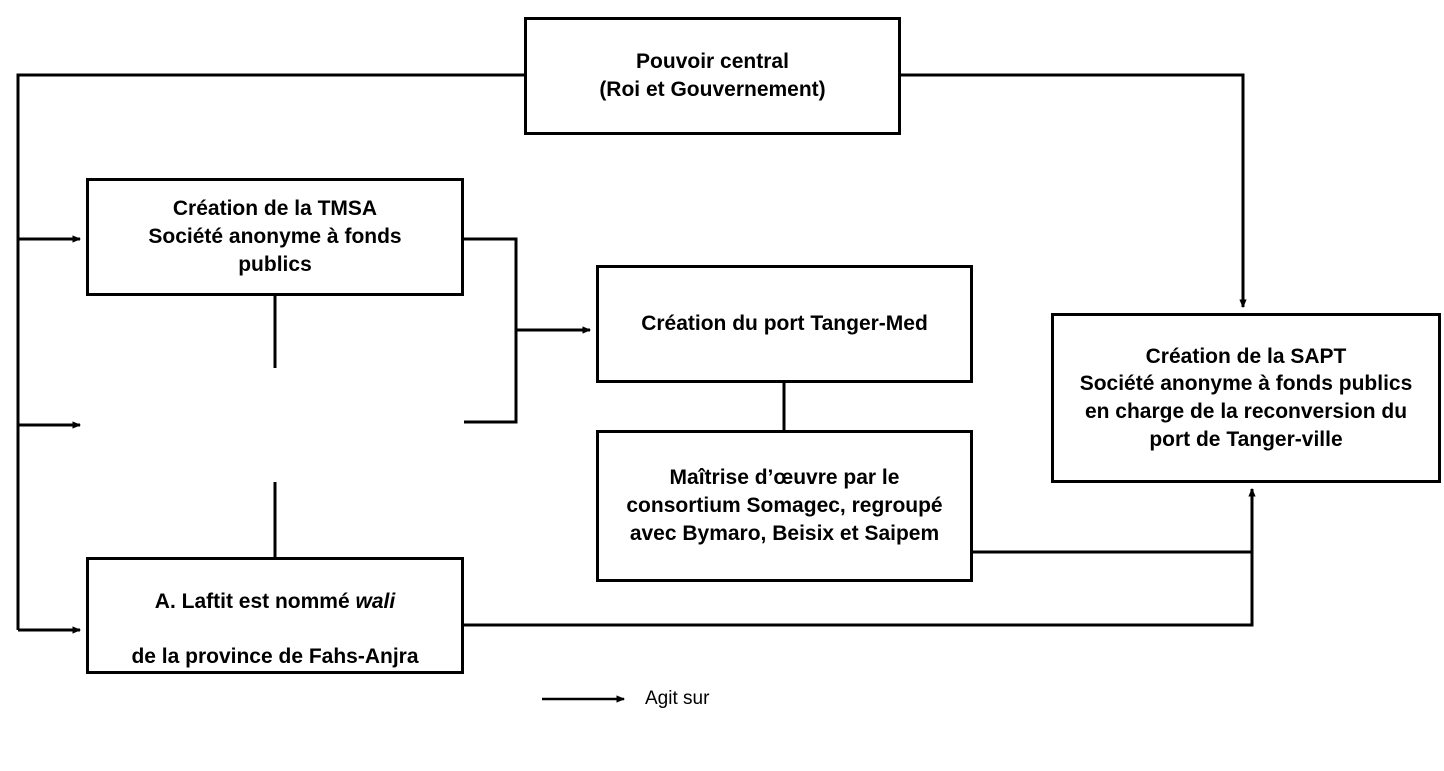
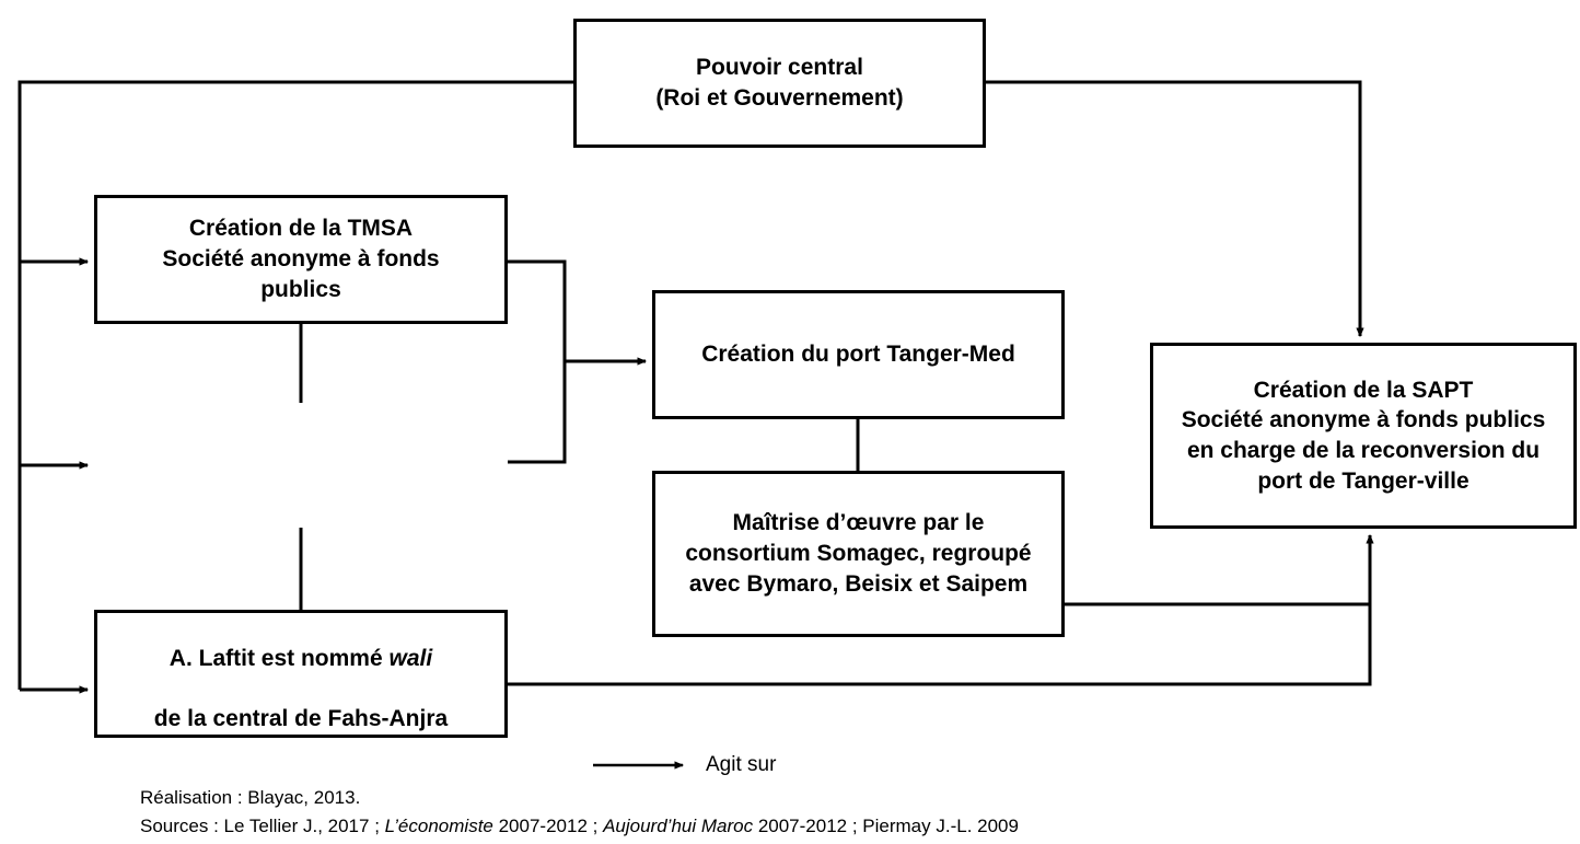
  Pouvoir central
  (Roi et Gouvernement)
  Création de la TMSA
  Société anonyme à fonds
  publics
  A. Laftit est nommé wali
- de la province de Fahs-Anjra
+ de la central de Fahs-Anjra
  Création du port Tanger-Med
  Maîtrise d’œuvre par le
  consortium Somagec, regroupé
  avec Bymaro, Beisix et Saipem
  Création de la SAPT
  Société anonyme à fonds publics
  en charge de la reconversion du
  port de Tanger-ville
  Agit sur
+ Réalisation : Blayac, 2013.
+ Sources : Le Tellier J., 2017 ; L’économiste 2007-2012 ; Aujourd’hui Maroc 2007-2012 ; Piermay J.-L. 2009
